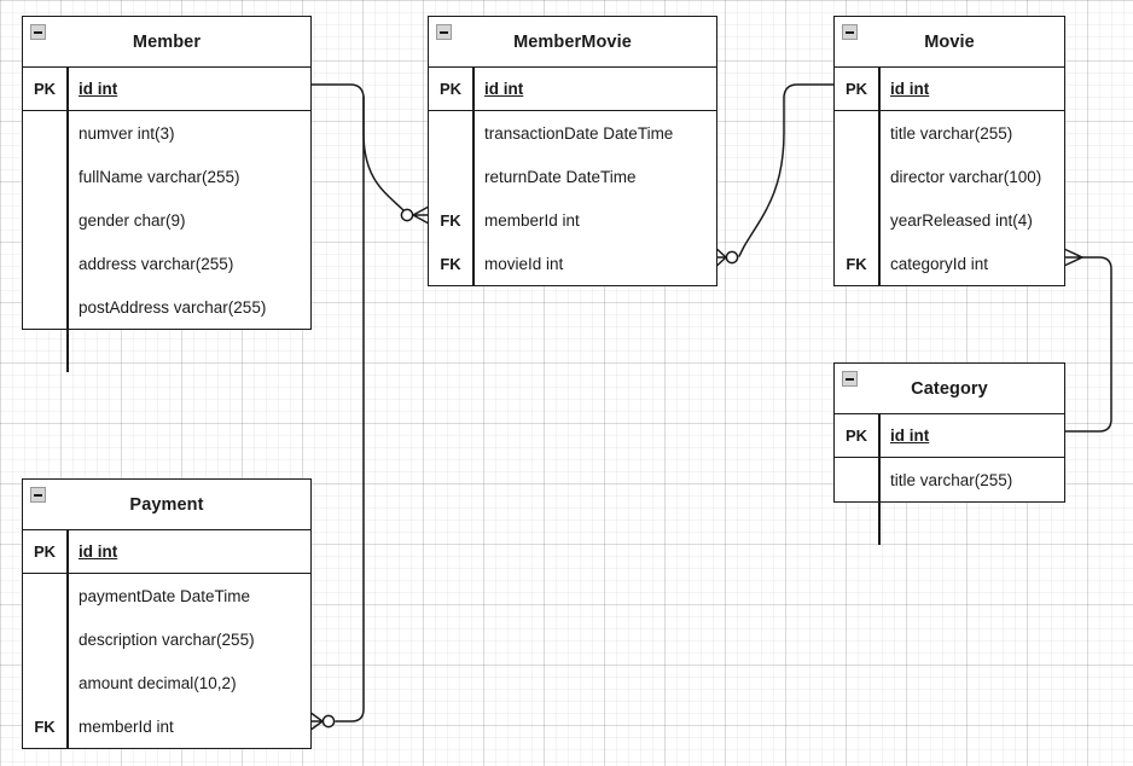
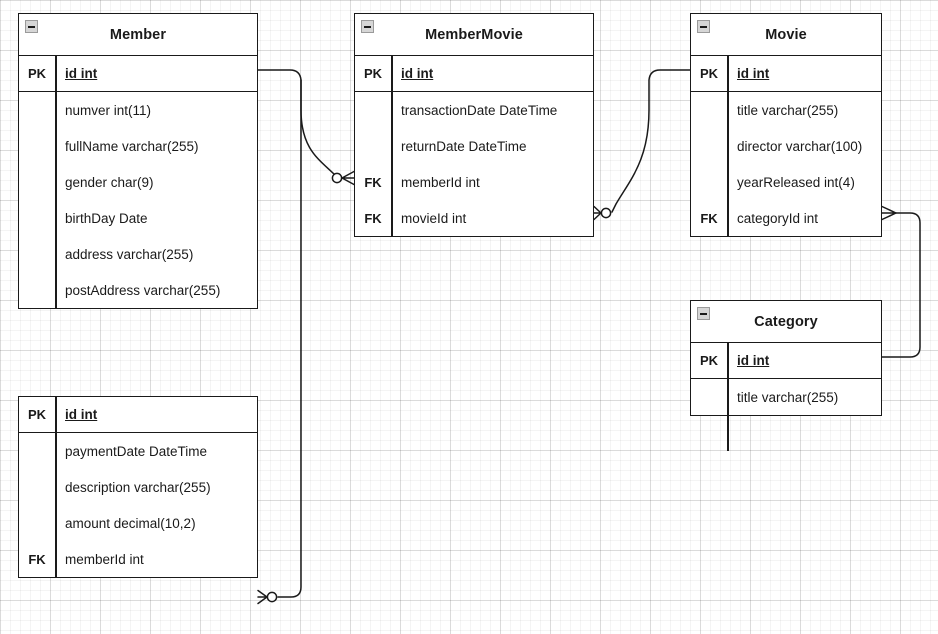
  Member
  PK
  id int
- numver int(3)
+ numver int(11)
  fullName varchar(255)
  gender char(9)
+ birthDay Date
  address varchar(255)
  postAddress varchar(255)
  MemberMovie
  PK
  id int
  transactionDate DateTime
  returnDate DateTime
  FK
  memberId int
  FK
  movieId int
  Movie
  PK
  id int
  title varchar(255)
  director varchar(100)
  yearReleased int(4)
  FK
  categoryId int
  Category
  PK
  id int
  title varchar(255)
- Payment
  PK
  id int
  paymentDate DateTime
  description varchar(255)
  amount decimal(10,2)
  FK
  memberId int
